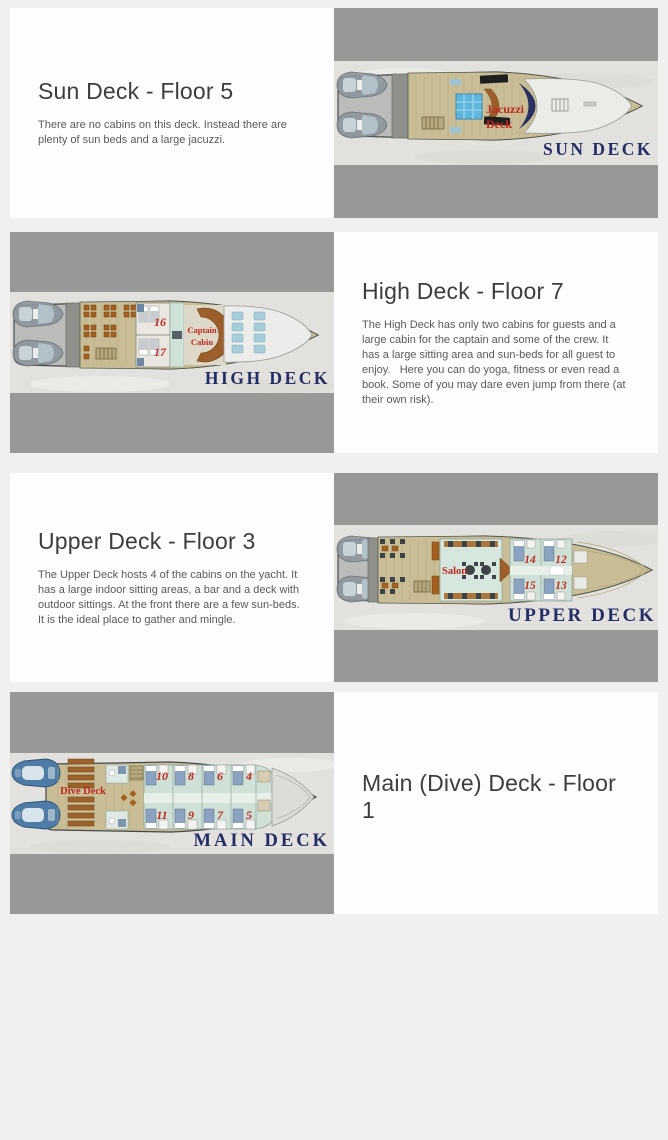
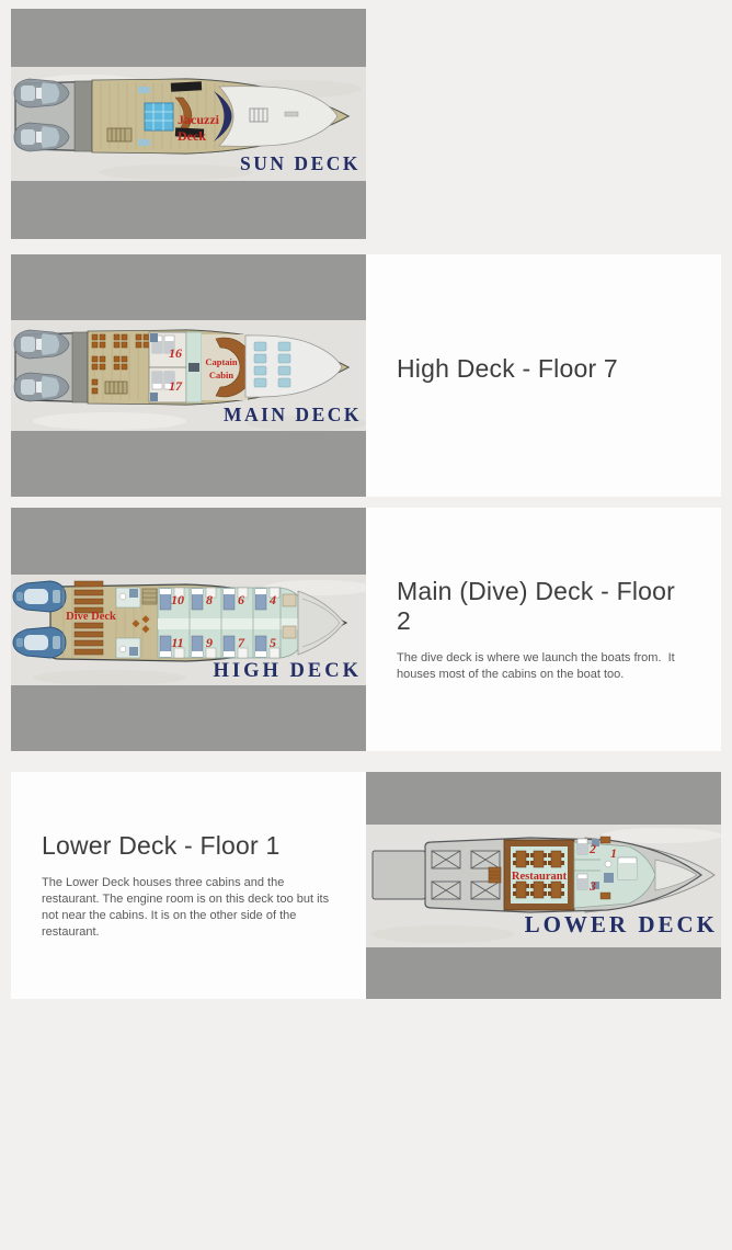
- Sun Deck - Floor 5
- There are no cabins on this deck. Instead there are plenty of sun beds and a large jacuzzi.
  Jacuzzi
  Deck
  SUN DECK
  16
  17
  Captain
  Cabin
- HIGH DECK
+ MAIN DECK
  High Deck - Floor 7
- The High Deck has only two cabins for guests and a large cabin for the captain and some of the crew. It has a large sitting area and sun-beds for all guest to enjoy. Here you can do yoga, fitness or even read a book. Some of you may dare even jump from there (at their own risk).
- Upper Deck - Floor 3
- The Upper Deck hosts 4 of the cabins on the yacht. It has a large indoor sitting areas, a bar and a deck with outdoor sittings. At the front there are a few sun-beds. It is the ideal place to gather and mingle.
- Salon
- 14
- 12
- 15
- 13
- UPPER DECK
  Dive Deck
  10
  8
  6
  4
  11
  9
  7
  5
- MAIN DECK
+ HIGH DECK
- Main (Dive) Deck - Floor 1
+ Main (Dive) Deck - Floor 2
+ The dive deck is where we launch the boats from. It houses most of the cabins on the boat too.
+ Lower Deck - Floor 1
+ The Lower Deck houses three cabins and the restaurant. The engine room is on this deck too but its not near the cabins. It is on the other side of the restaurant.
+ Restaurant
+ 2
+ 3
+ 1
+ LOWER DECK
